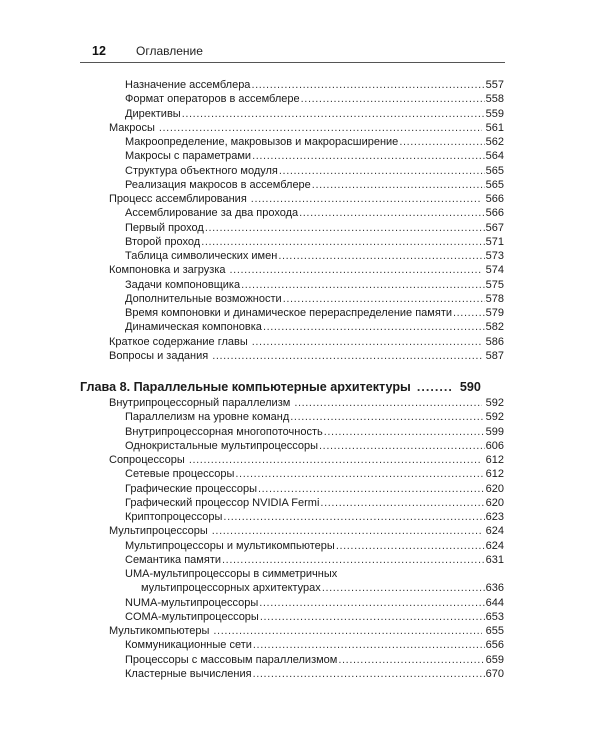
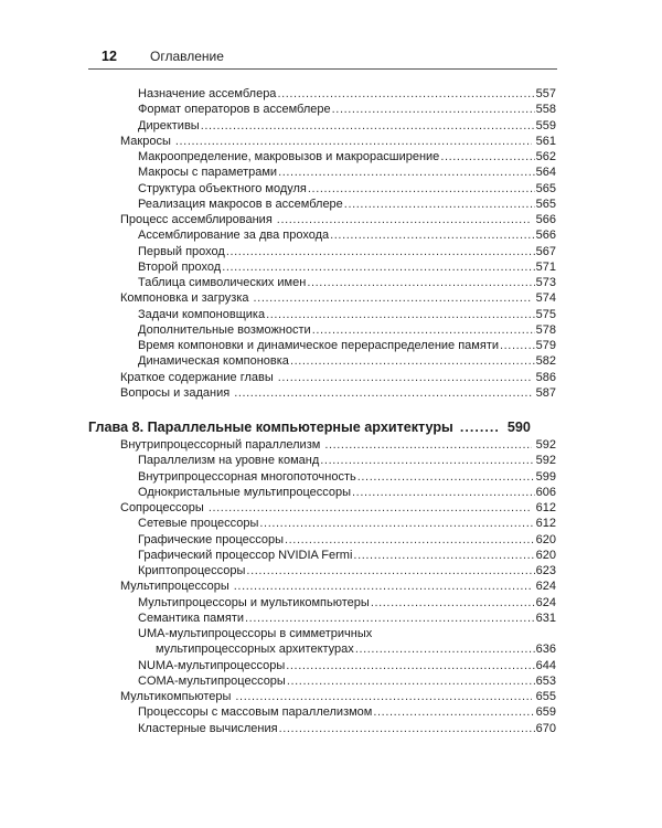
  12
  Оглавление
  Назначение ассемблера
  557
  Формат операторов в ассемблере
  558
  Директивы
  559
  Макросы
  561
  Макроопределение, макровызов и макрорасширение
  562
  Макросы с параметрами
  564
  Структура объектного модуля
  565
  Реализация макросов в ассемблере
  565
  Процесс ассемблирования
  566
  Ассемблирование за два прохода
  566
  Первый проход
  567
  Второй проход
  571
  Таблица символических имен
  573
  Компоновка и загрузка
  574
  Задачи компоновщика
  575
  Дополнительные возможности
  578
  Время компоновки и динамическое перераспределение памяти
  579
  Динамическая компоновка
  582
  Краткое содержание главы
  586
  Вопросы и задания
  587
  Глава 8. Параллельные компьютерные архитектуры
  590
  Внутрипроцессорный параллелизм
  592
  Параллелизм на уровне команд
  592
  Внутрипроцессорная многопоточность
  599
  Однокристальные мультипроцессоры
  606
  Сопроцессоры
  612
  Сетевые процессоры
  612
  Графические процессоры
  620
  Графический процессор NVIDIA Fermi
  620
  Криптопроцессоры
  623
  Мультипроцессоры
  624
  Мультипроцессоры и мультикомпьютеры
  624
  Семантика памяти
  631
  UMA-мультипроцессоры в симметричных
  мультипроцессорных архитектурах
  636
  NUMA-мультипроцессоры
  644
  COMA-мультипроцессоры
  653
  Мультикомпьютеры
  655
- Коммуникационные сети
- 656
  Процессоры с массовым параллелизмом
  659
  Кластерные вычисления
  670
